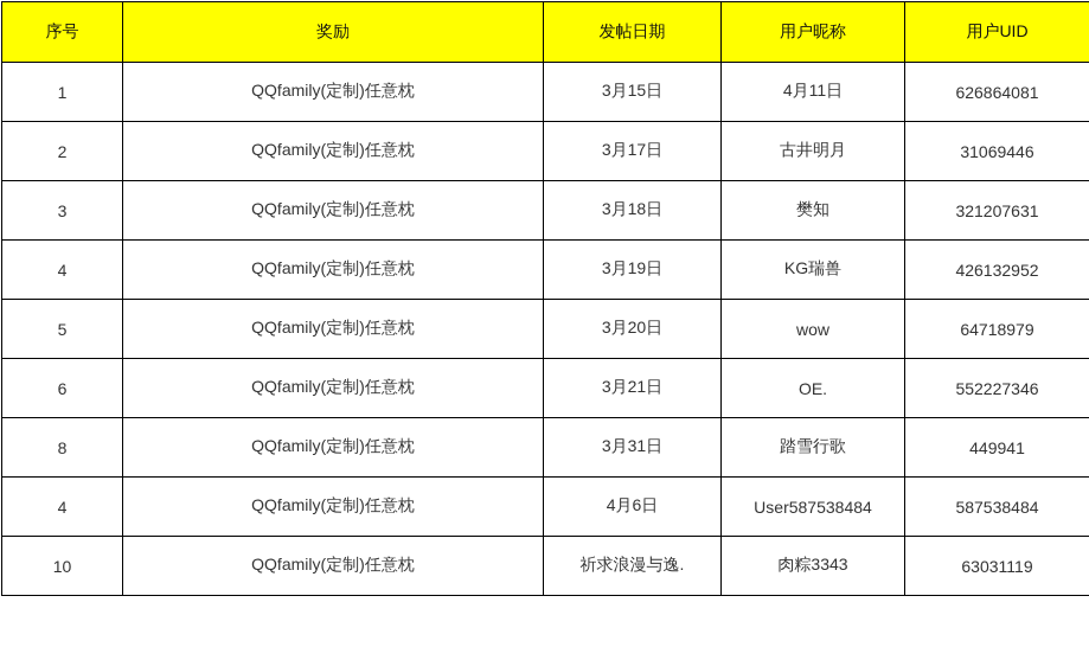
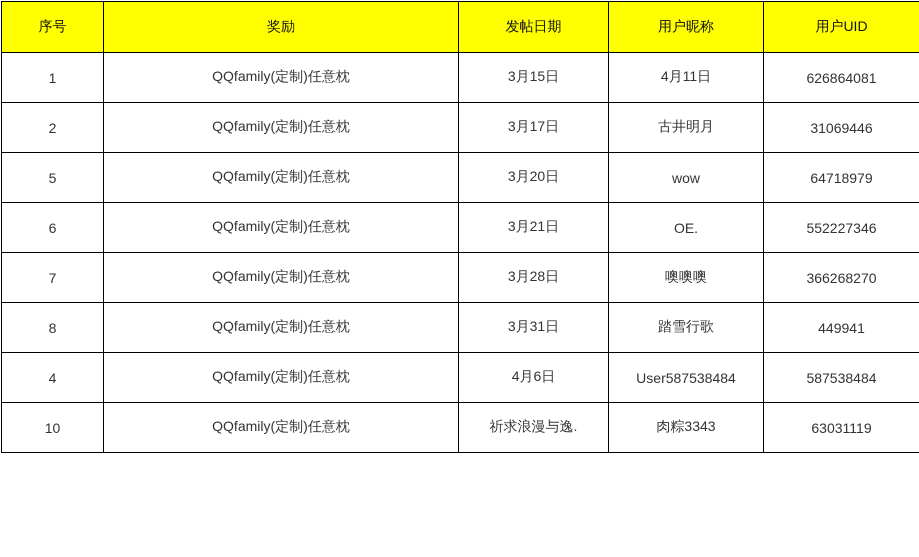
  序号	奖励	发帖日期	用户昵称	用户UID
  1	QQfamily(定制)任意枕	3月15日	4月11日	626864081
  2	QQfamily(定制)任意枕	3月17日	古井明月	31069446
- 3	QQfamily(定制)任意枕	3月18日	樊知	321207631
- 4	QQfamily(定制)任意枕	3月19日	KG瑞兽	426132952
  5	QQfamily(定制)任意枕	3月20日	wow	64718979
  6	QQfamily(定制)任意枕	3月21日	OE.	552227346
+ 7	QQfamily(定制)任意枕	3月28日	噢噢噢	366268270
  8	QQfamily(定制)任意枕	3月31日	踏雪行歌	449941
  4	QQfamily(定制)任意枕	4月6日	User587538484	587538484
  10	QQfamily(定制)任意枕	祈求浪漫与逸.	肉粽3343	63031119
